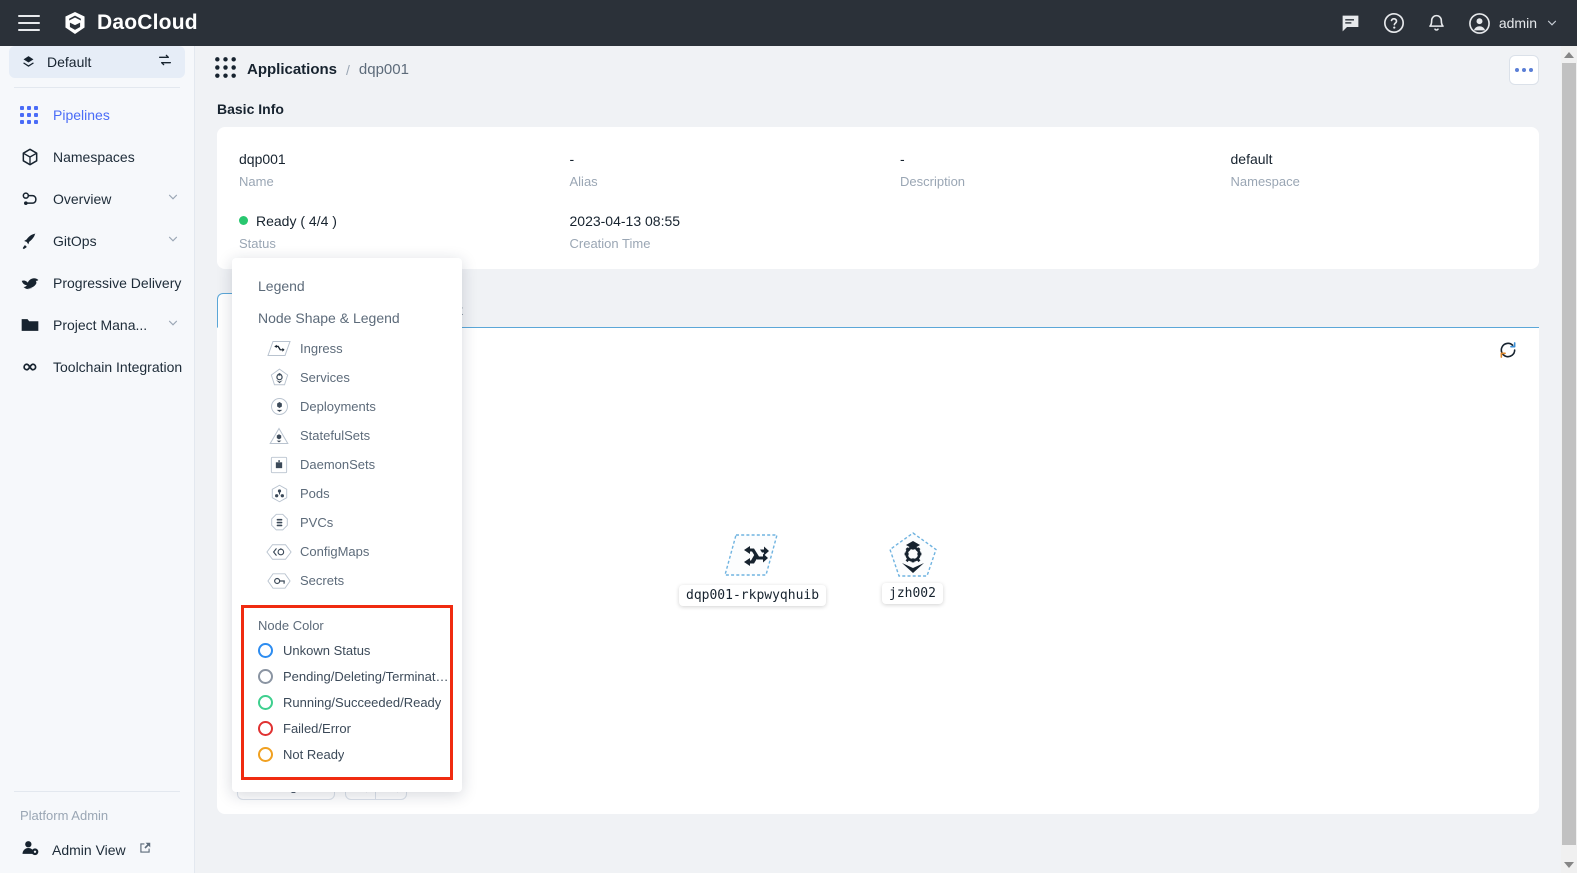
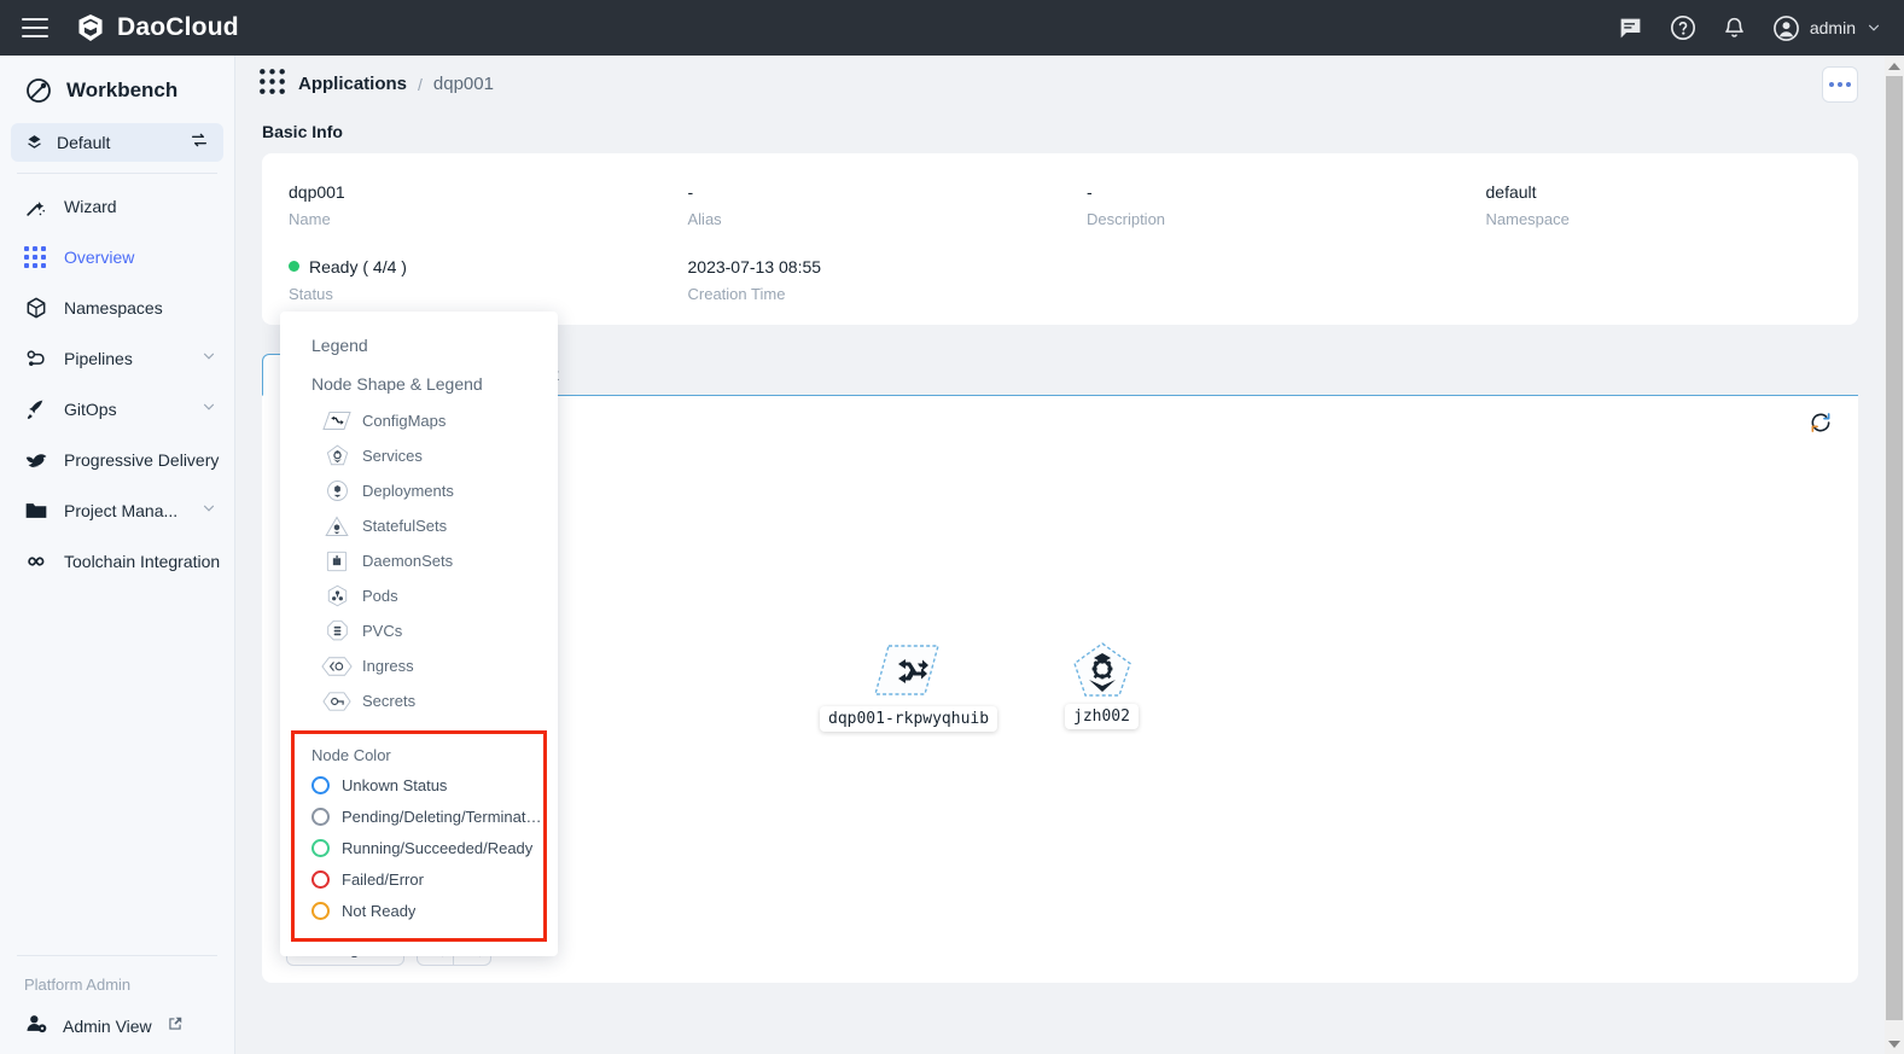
  DaoCloud
  admin
+ Workbench
  Default
+ Wizard
- Pipelines
+ Overview
  Namespaces
- Overview
+ Pipelines
  GitOps
  Progressive Delivery
  Project Mana...
  Toolchain Integration
  Platform Admin
  Admin View
  Applications
  /
  dqp001
  Basic Info
  dqp001
  Name
  -
  Alias
  -
  Description
  default
  Namespace
  Ready ( 4/4 )
  Status
- 2023-04-13 08:55
+ 2023-07-13 08:55
  Creation Time
  dqp001-rkpwyqhuib
  jzh002
  Legend
  Node Shape & Legend
- Ingress
+ ConfigMaps
  Services
  Deployments
  StatefulSets
  DaemonSets
  Pods
  PVCs
- ConfigMaps
+ Ingress
  Secrets
  Node Color
  Unkown Status
  Pending/Deleting/Terminate..
  Running/Succeeded/Ready
  Failed/Error
  Not Ready
